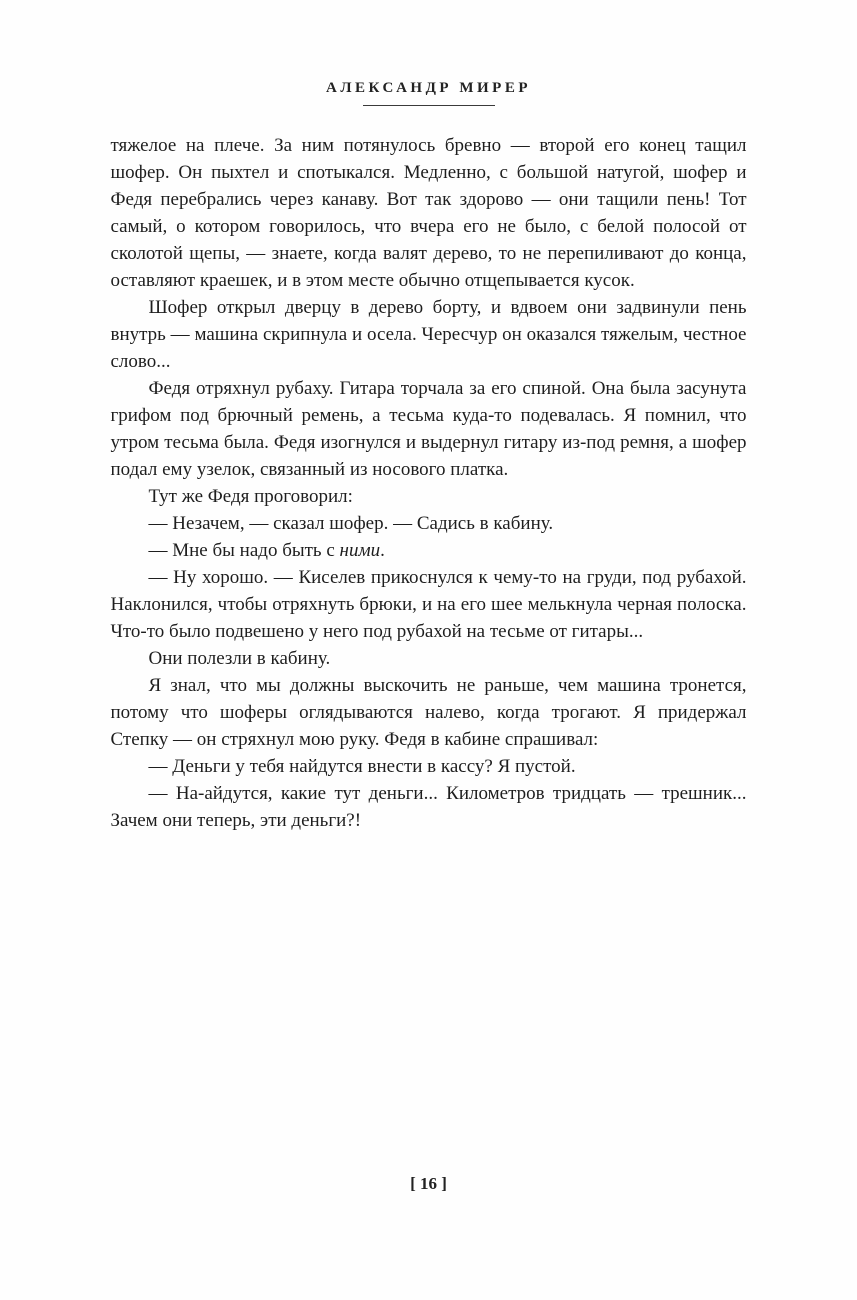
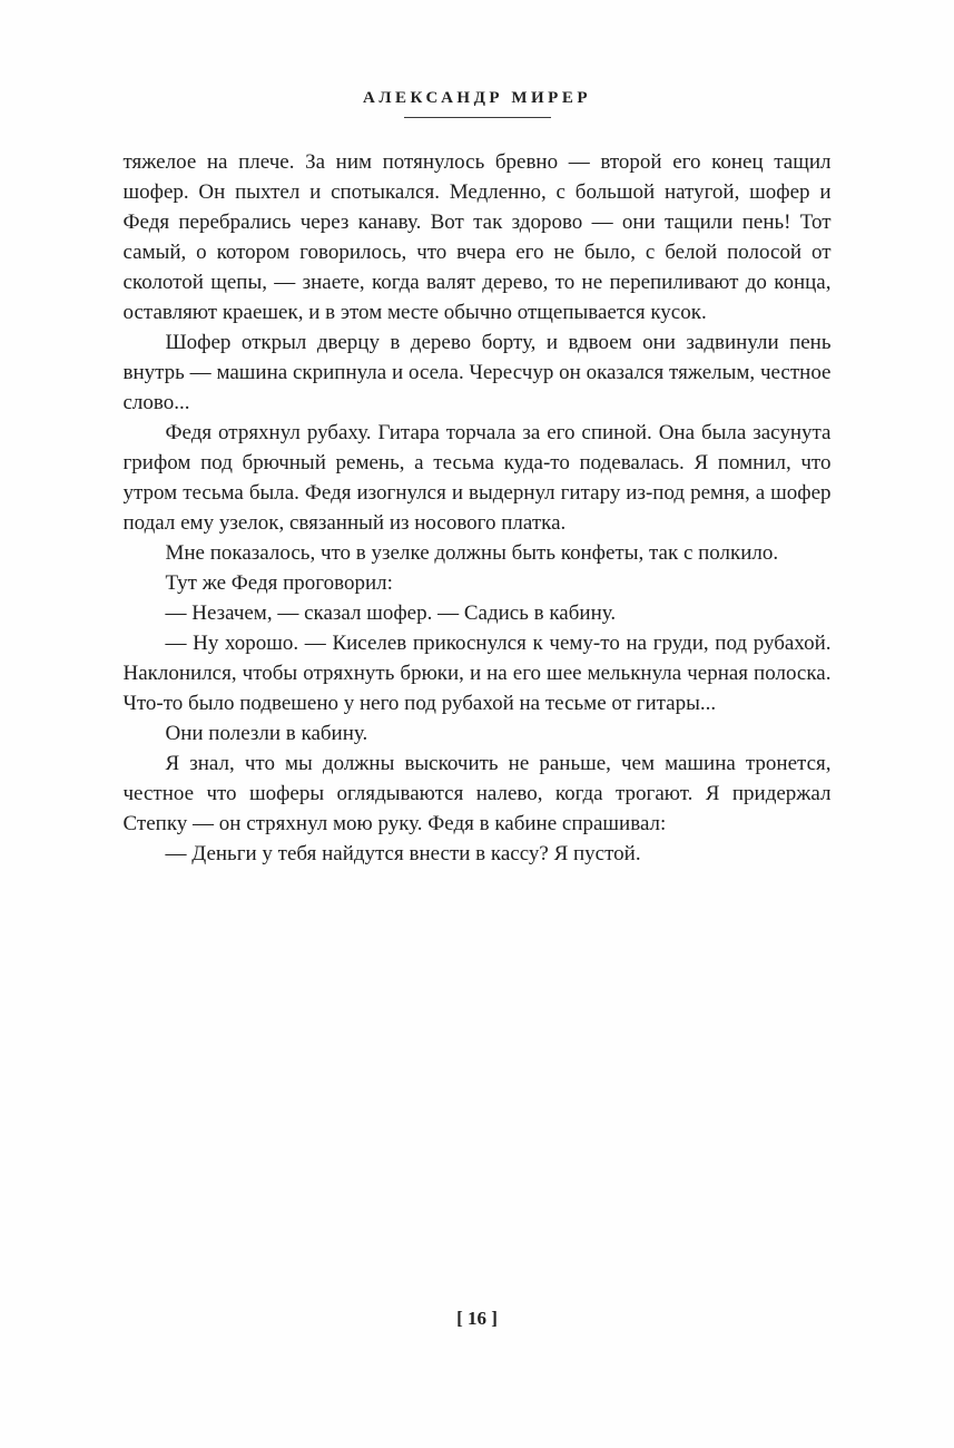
  АЛЕКСАНДР МИРЕР
  тяжелое на плече. За ним потянулось бревно — второй его конец тащил шофер. Он пыхтел и спотыкался. Медленно, с большой натугой, шофер и Федя перебрались через канаву. Вот так здорово — они тащили пень! Тот самый, о котором говорилось, что вчера его не было, с белой полосой от сколотой щепы, — знаете, когда валят дерево, то не перепиливают до конца, оставляют краешек, и в этом месте обычно отщепывается кусок.
  Шофер открыл дверцу в дерево борту, и вдвоем они задвинули пень внутрь — машина скрипнула и осела. Чересчур он оказался тяжелым, честное слово...
  Федя отряхнул рубаху. Гитара торчала за его спиной. Она была засунута грифом под брючный ремень, а тесьма куда-то подевалась. Я помнил, что утром тесьма была. Федя изогнулся и выдернул гитару из-под ремня, а шофер подал ему узелок, связанный из носового платка.
+ Мне показалось, что в узелке должны быть конфеты, так с полкило.
  Тут же Федя проговорил:
  — Незачем, — сказал шофер. — Садись в кабину.
- — Мне бы надо быть с ними.
  — Ну хорошо. — Киселев прикоснулся к чему-то на груди, под рубахой. Наклонился, чтобы отряхнуть брюки, и на его шее мелькнула черная полоска. Что-то было подвешено у него под рубахой на тесьме от гитары...
  Они полезли в кабину.
- Я знал, что мы должны выскочить не раньше, чем машина тронется, потому что шоферы оглядываются налево, когда трогают. Я придержал Степку — он стряхнул мою руку. Федя в кабине спрашивал:
+ Я знал, что мы должны выскочить не раньше, чем машина тронется, честное что шоферы оглядываются налево, когда трогают. Я придержал Степку — он стряхнул мою руку. Федя в кабине спрашивал:
  — Деньги у тебя найдутся внести в кассу? Я пустой.
- — На-айдутся, какие тут деньги... Километров тридцать — трешник... Зачем они теперь, эти деньги?!
  [ 16 ]
